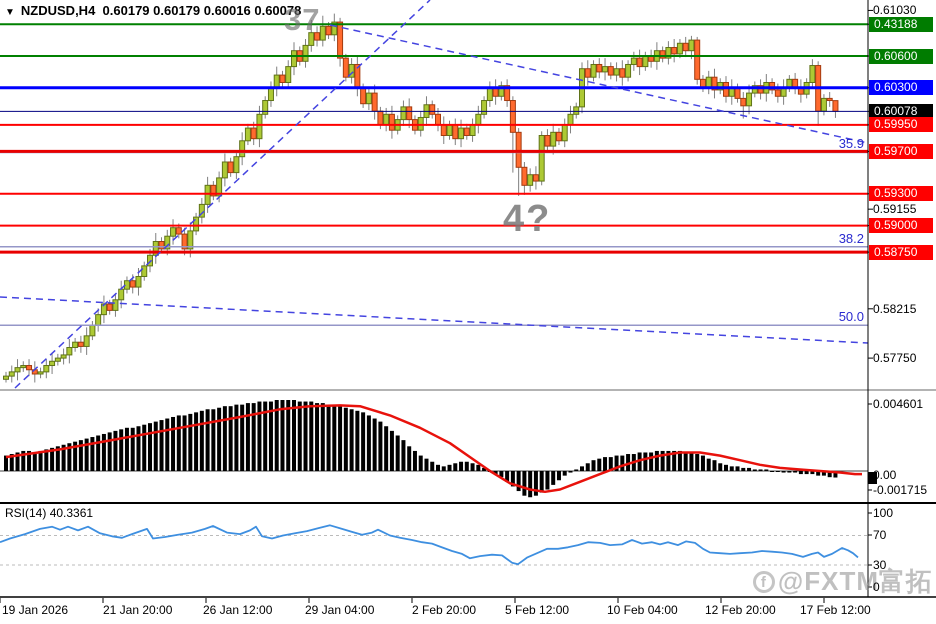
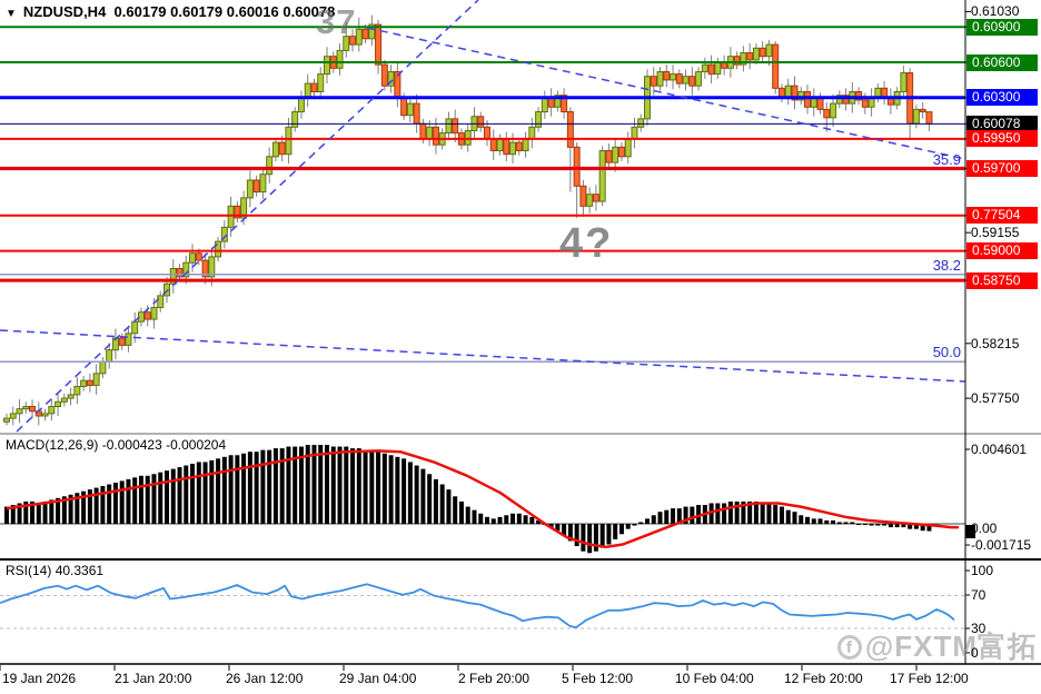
  ▼ NZDUSD,H4 0.60179 0.60179 0.60016 0.60078
+ MACD(12,26,9) -0.000423 -0.000204
  RSI(14) 40.3361
  37
  4?
  f
  @FXTM富拓
  0.61030
  0.59155
  0.58215
  0.57750
- 0.43188
+ 0.60900
  0.60600
  0.60300
  0.60078
  0.59950
  0.59700
- 0.59300
+ 0.77504
  0.59000
  0.58750
  0.004601
  0.00
  -0.001715
  100
  70
  30
  0
  19 Jan 2026
  21 Jan 20:00
  26 Jan 12:00
  29 Jan 04:00
  2 Feb 20:00
  5 Feb 12:00
  10 Feb 04:00
  12 Feb 20:00
  17 Feb 12:00
  35.9
  38.2
  50.0
